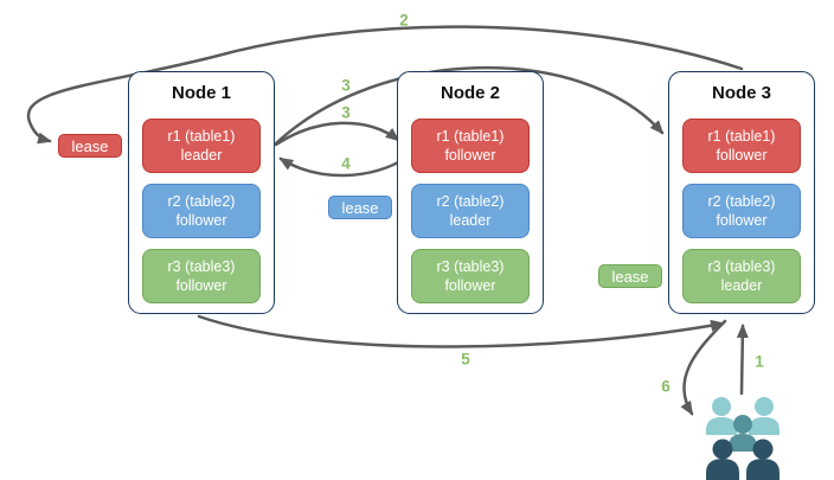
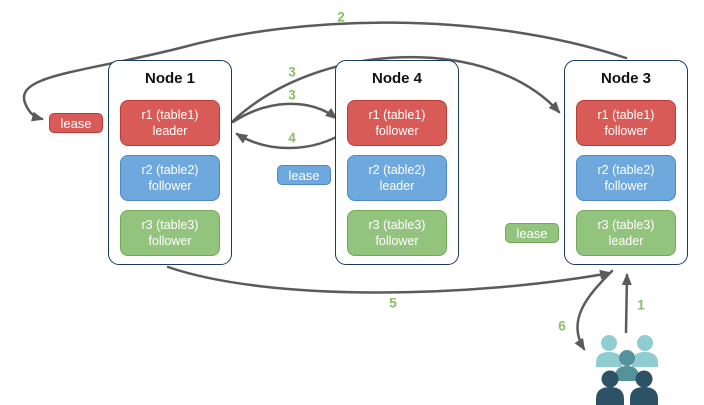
  Node 1
  r1 (table1)
  leader
  r2 (table2)
  follower
  r3 (table3)
  follower
- Node 2
+ Node 4
  r1 (table1)
  follower
  r2 (table2)
  leader
  r3 (table3)
  follower
  Node 3
  r1 (table1)
  follower
  r2 (table2)
  follower
  r3 (table3)
  leader
  lease
  lease
  lease
  2
  3
  3
  4
  5
  1
  6
